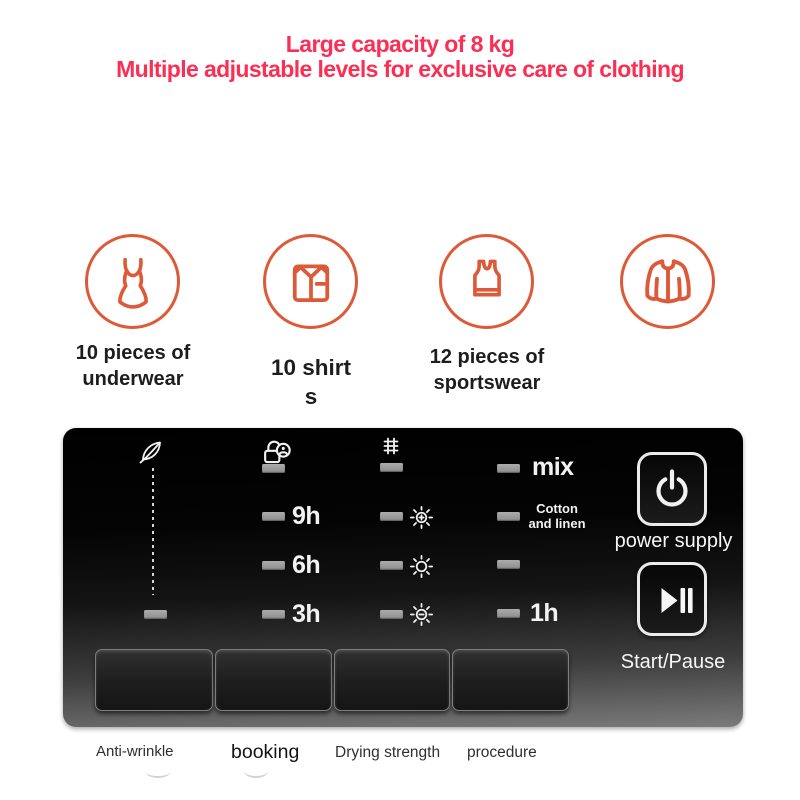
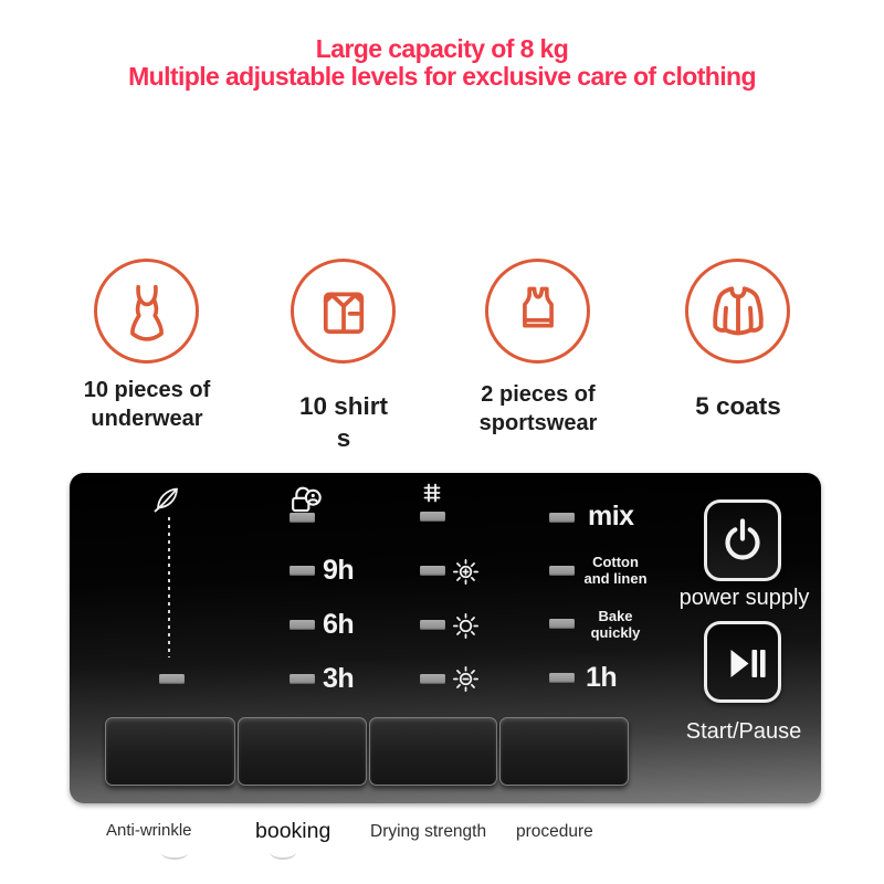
  Large capacity of 8 kg
  Multiple adjustable levels for exclusive care of clothing
  10 pieces of
  underwear
  10 shirt
  s
- 12 pieces of
+ 2 pieces of
  sportswear
+ 5 coats
  9h
  6h
  3h
  mix
  Cotton
  and linen
+ Bake
+ quickly
  1h
  power supply
  Start/Pause
  Anti-wrinkle
  booking
  Drying strength
  procedure
